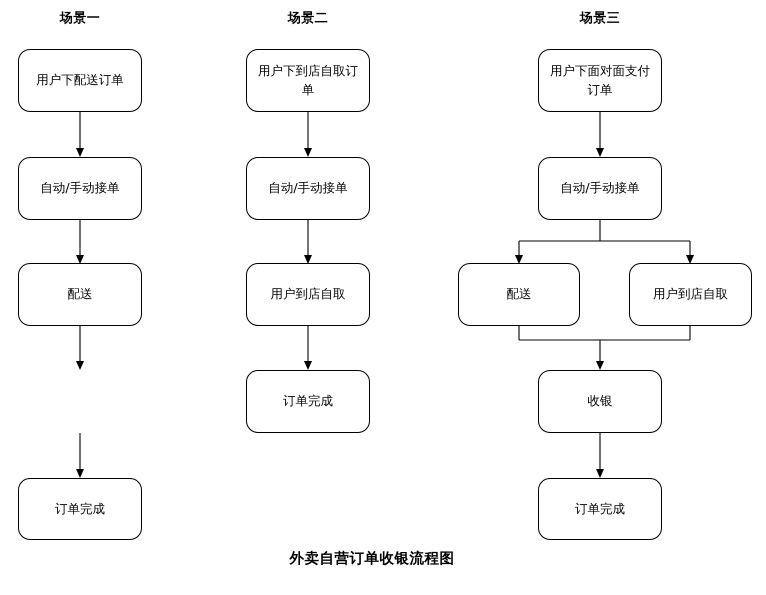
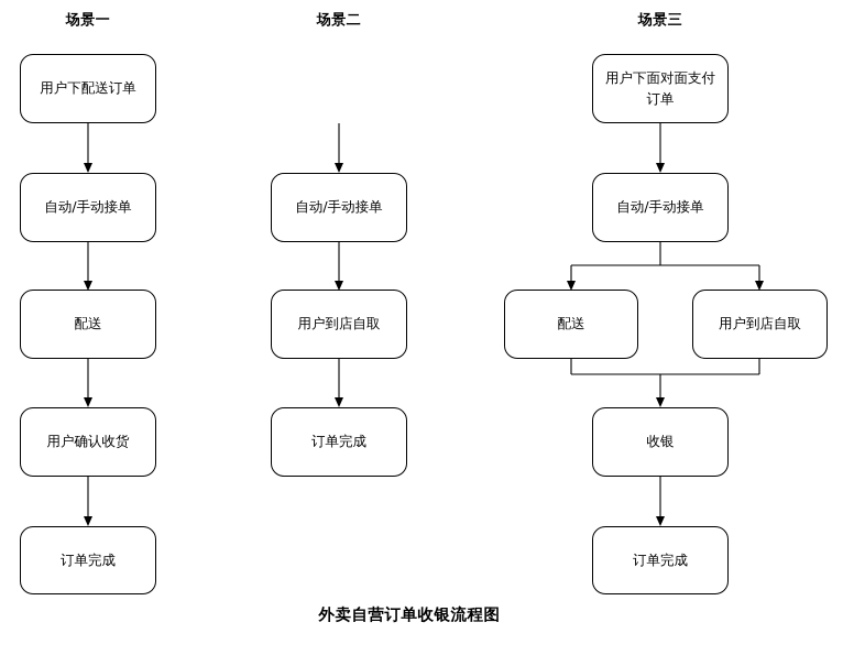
  场景一
  场景二
  场景三
  用户下配送订单
  自动/手动接单
  配送
+ 用户确认收货
  订单完成
- 用户下到店自取订单
  自动/手动接单
  用户到店自取
  订单完成
  用户下面对面支付订单
  自动/手动接单
  配送
  用户到店自取
  收银
  订单完成
  外卖自营订单收银流程图
